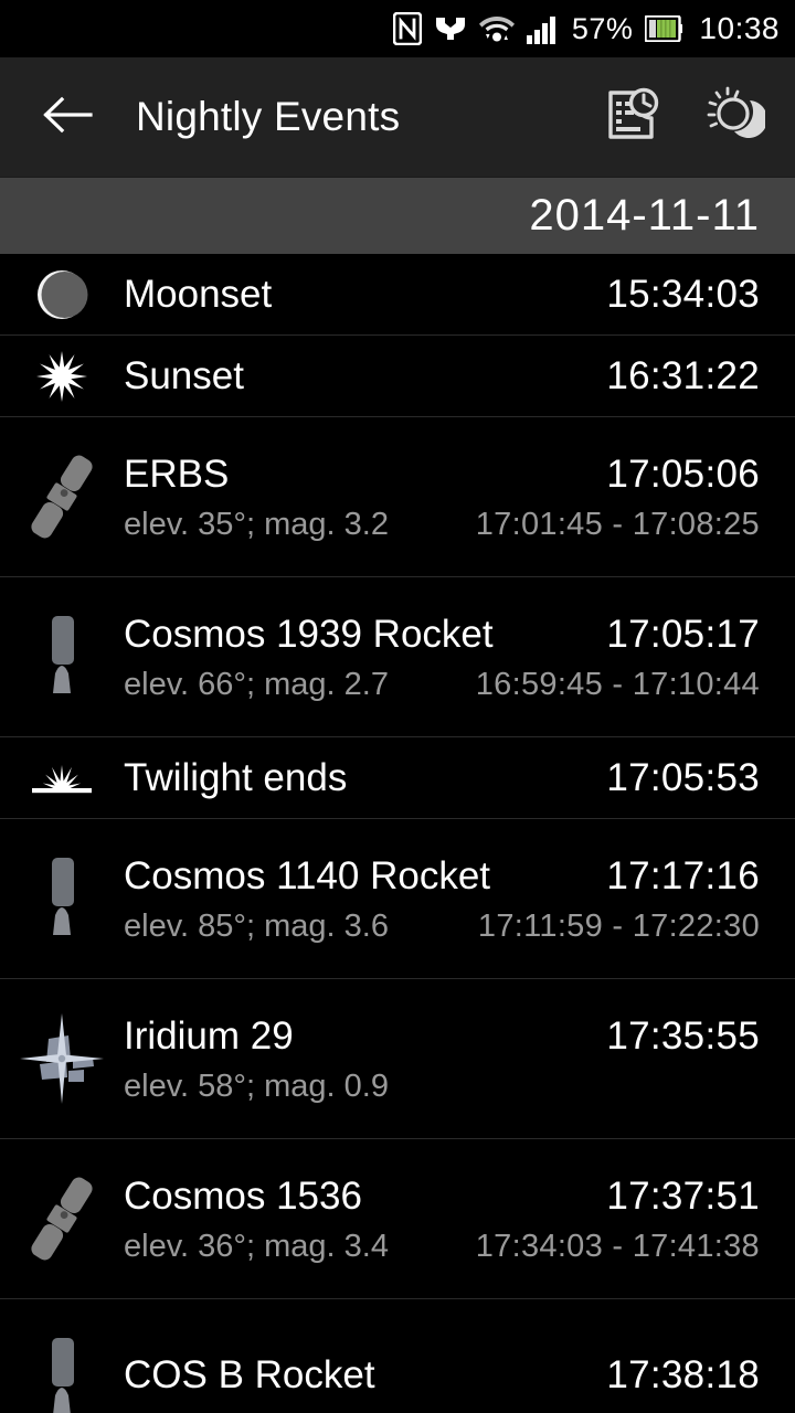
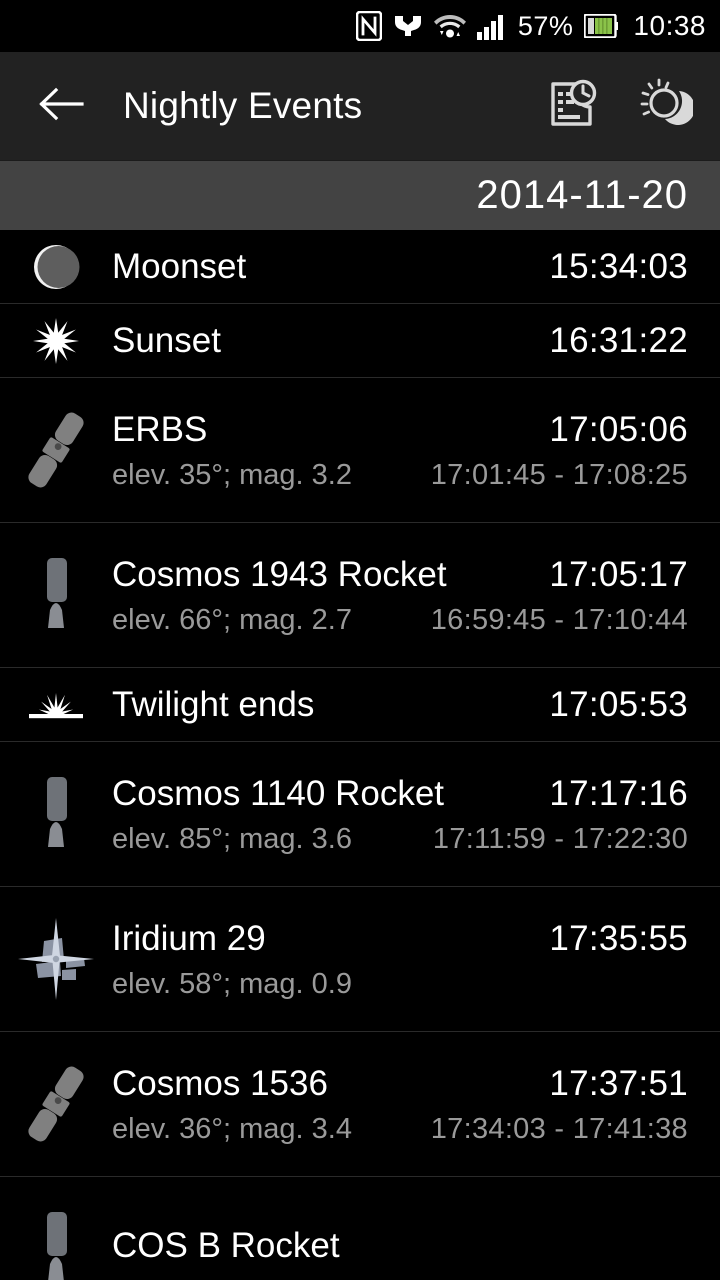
  57%
  10:38
  Nightly Events
- 2014-11-11
+ 2014-11-20
  Moonset
  15:34:03
  Sunset
  16:31:22
  ERBS
  17:05:06
  elev. 35°; mag. 3.2
  17:01:45 - 17:08:25
- Cosmos 1939 Rocket
+ Cosmos 1943 Rocket
  17:05:17
  elev. 66°; mag. 2.7
  16:59:45 - 17:10:44
  Twilight ends
  17:05:53
  Cosmos 1140 Rocket
  17:17:16
  elev. 85°; mag. 3.6
  17:11:59 - 17:22:30
  Iridium 29
  17:35:55
  elev. 58°; mag. 0.9
  Cosmos 1536
  17:37:51
  elev. 36°; mag. 3.4
  17:34:03 - 17:41:38
  COS B Rocket
- 17:38:18
